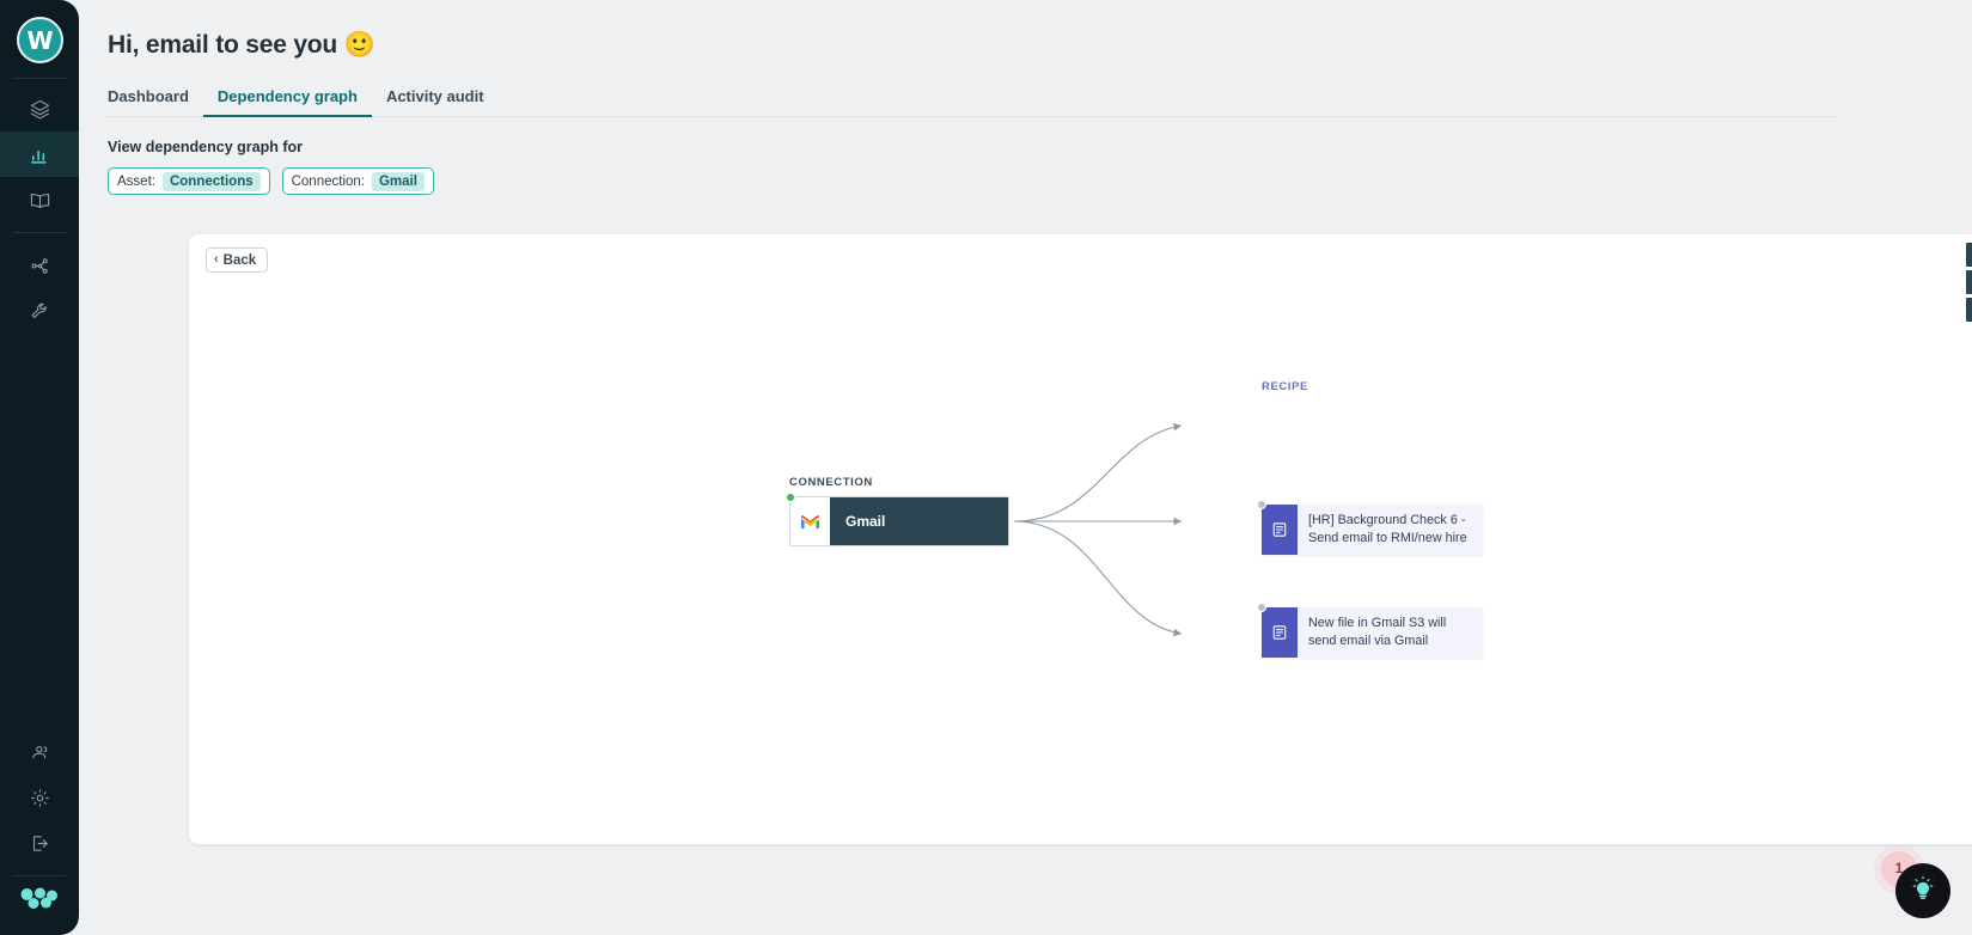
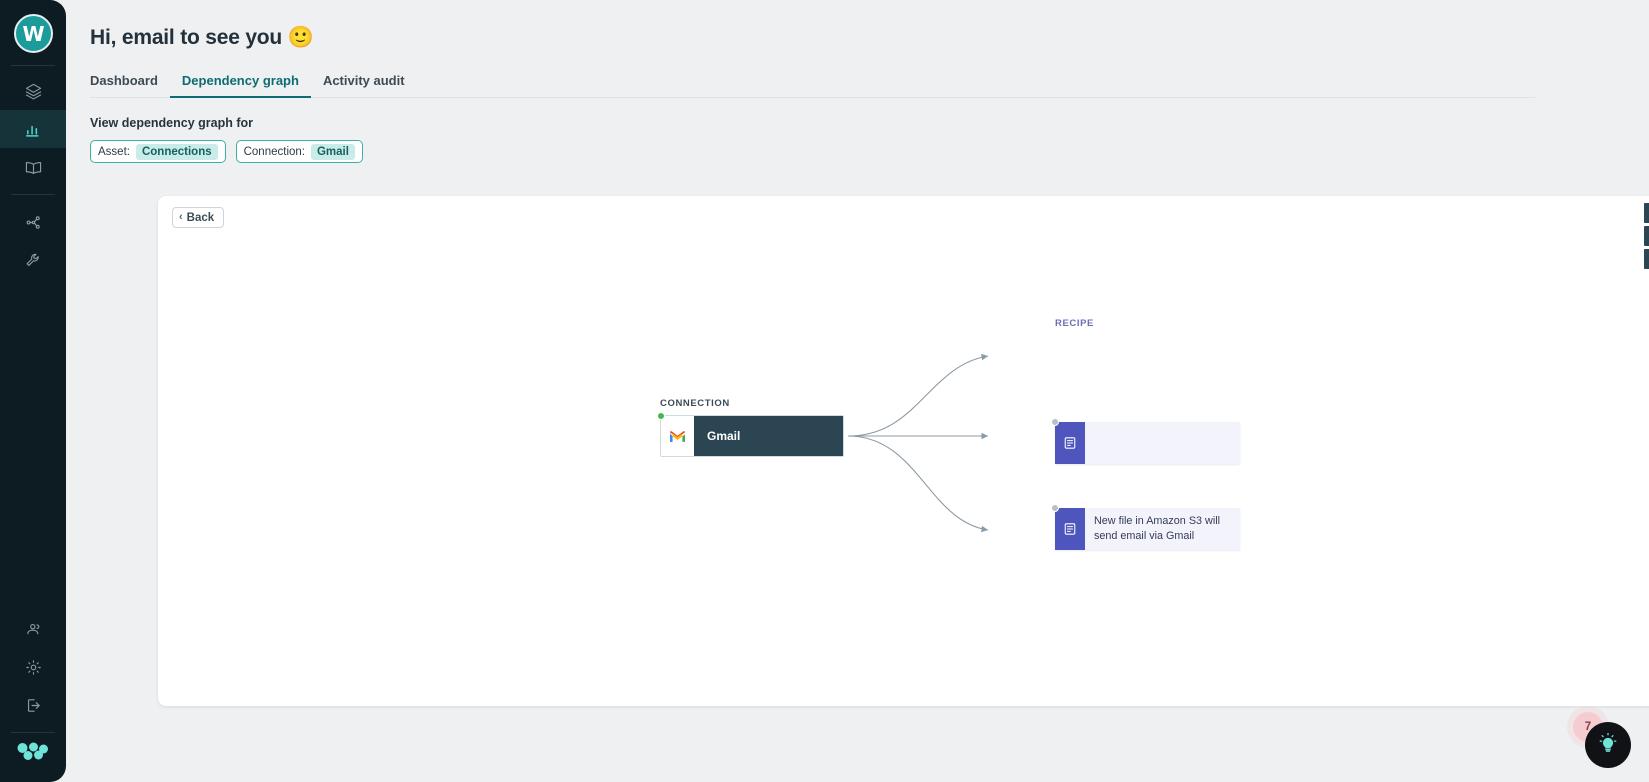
  W
  Hi, email to see you 🙂
  Dashboard
  Dependency graph
  Activity audit
  View dependency graph for
  Asset:
  Connections
  Connection:
  Gmail
  ‹
  Back
  CONNECTION
  RECIPE
  Gmail
- [HR] Background Check 6 - Send email to RMI/new hire
- New file in Gmail S3 will send email via Gmail
+ New file in Amazon S3 will send email via Gmail
- 1
+ 7
